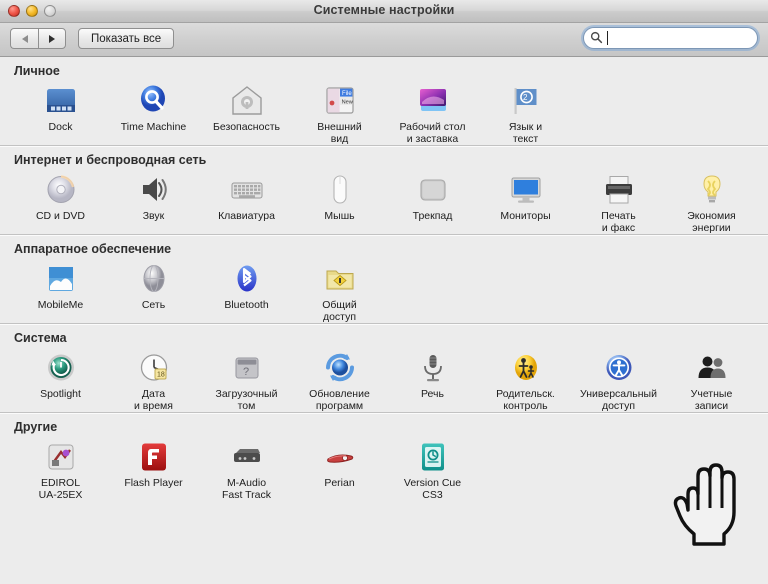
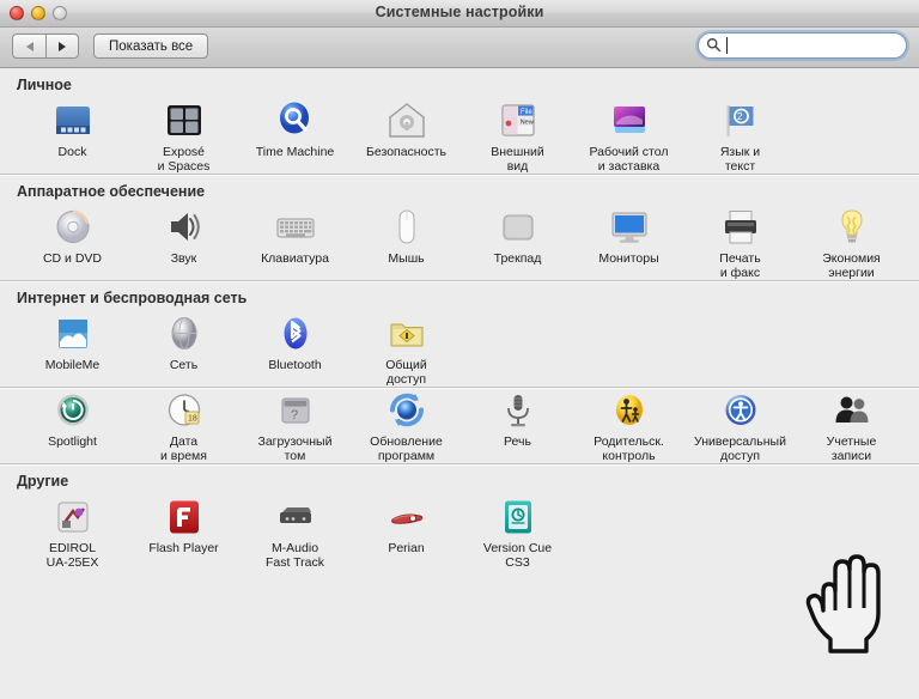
  Системные настройки
  Показать все
  Личное
  Dock
+ Exposé
+ и Spaces
  Time Machine
  Безопасность
  Внешний
  вид
  Рабочий стол
  и заставка
  2
  Язык и
  текст
- Интернет и беспроводная сеть
+ Аппаратное обеспечение
  CD и DVD
  Звук
  Клавиатура
  Мышь
  Трекпад
  Мониторы
  Печать
  и факс
  Экономия
  энергии
- Аппаратное обеспечение
+ Интернет и беспроводная сеть
  MobileMe
  Сеть
  Bluetooth
  Общий
  доступ
- Система
  Spotlight
  Дата
  и время
  ?
  Загрузочный
  том
  Обновление
  программ
  Речь
  Родительск.
  контроль
  Универсальный
  доступ
  Учетные
  записи
  Другие
  EDIROL
  UA-25EX
  Flash Player
  M-Audio
  Fast Track
  Perian
  Version Cue
  CS3
